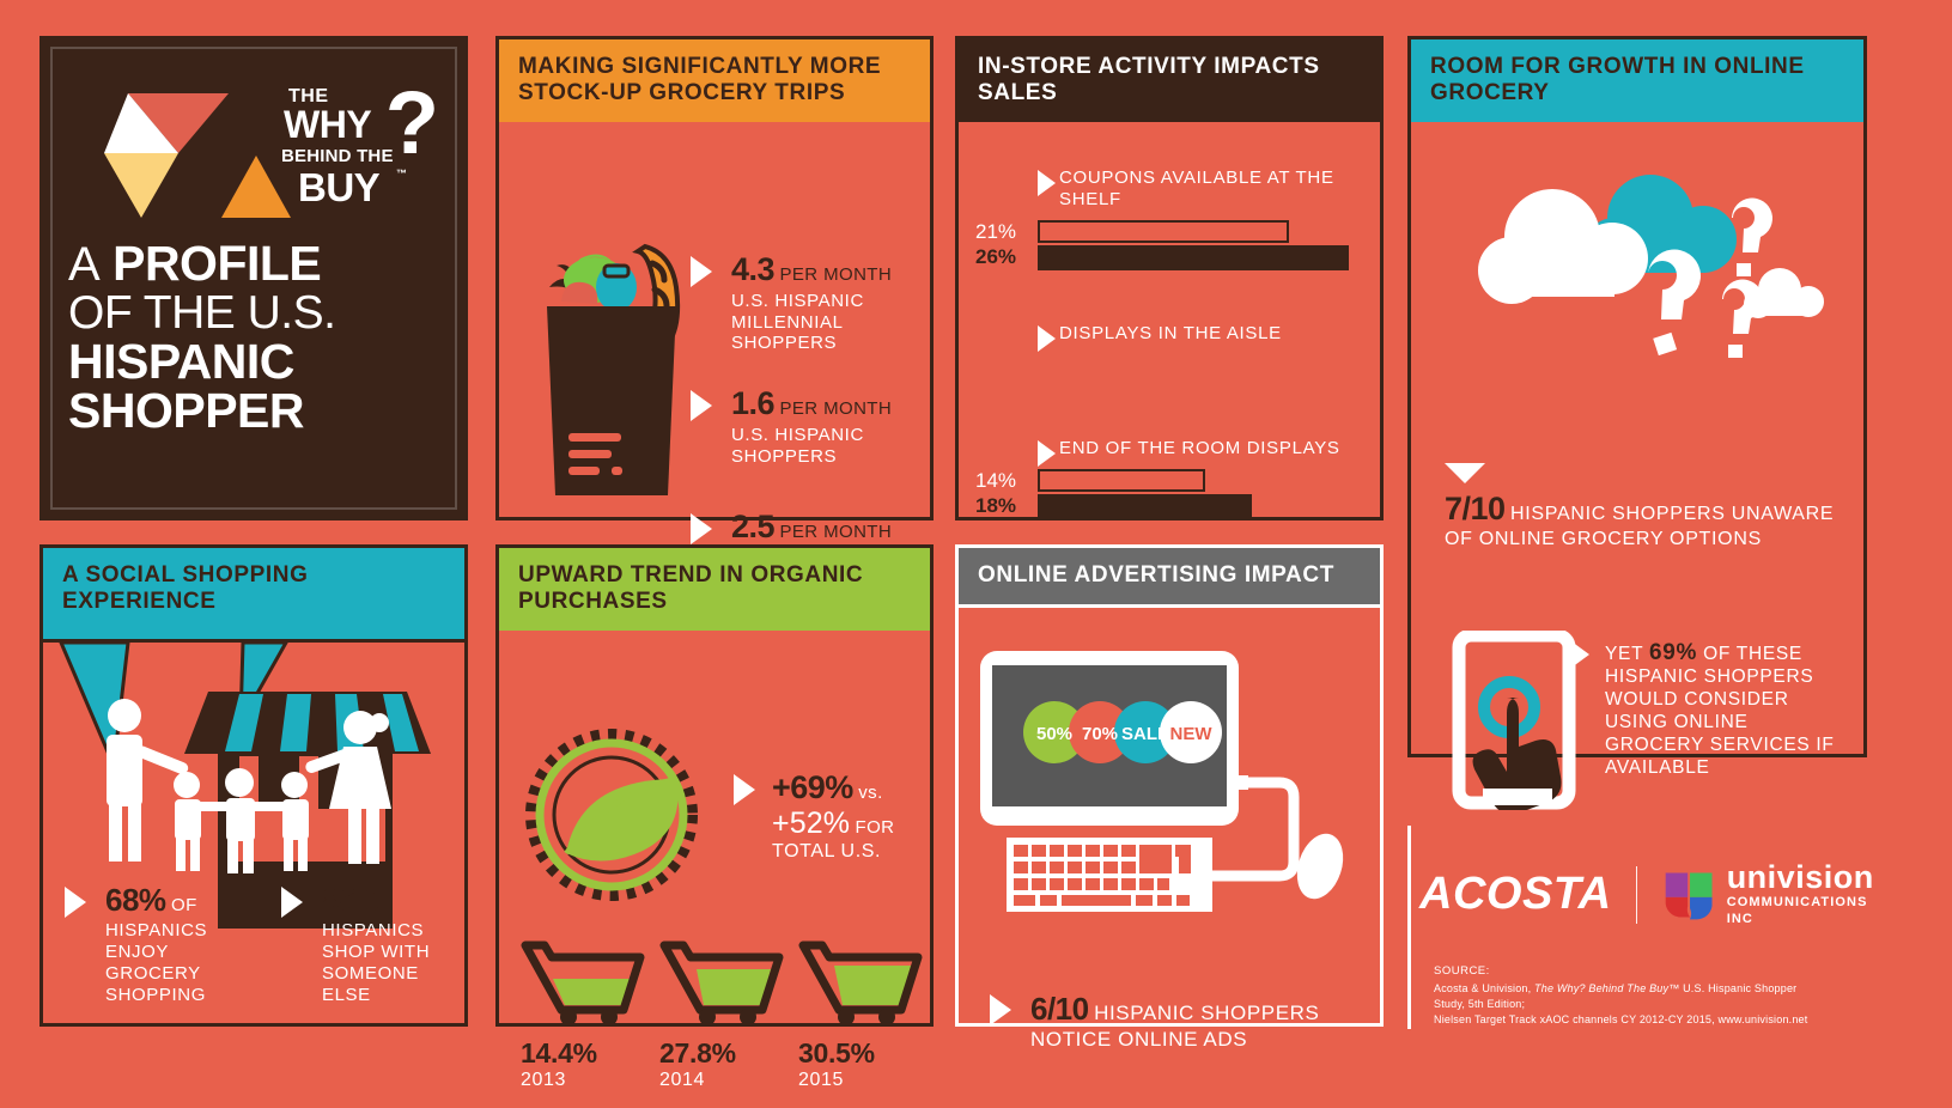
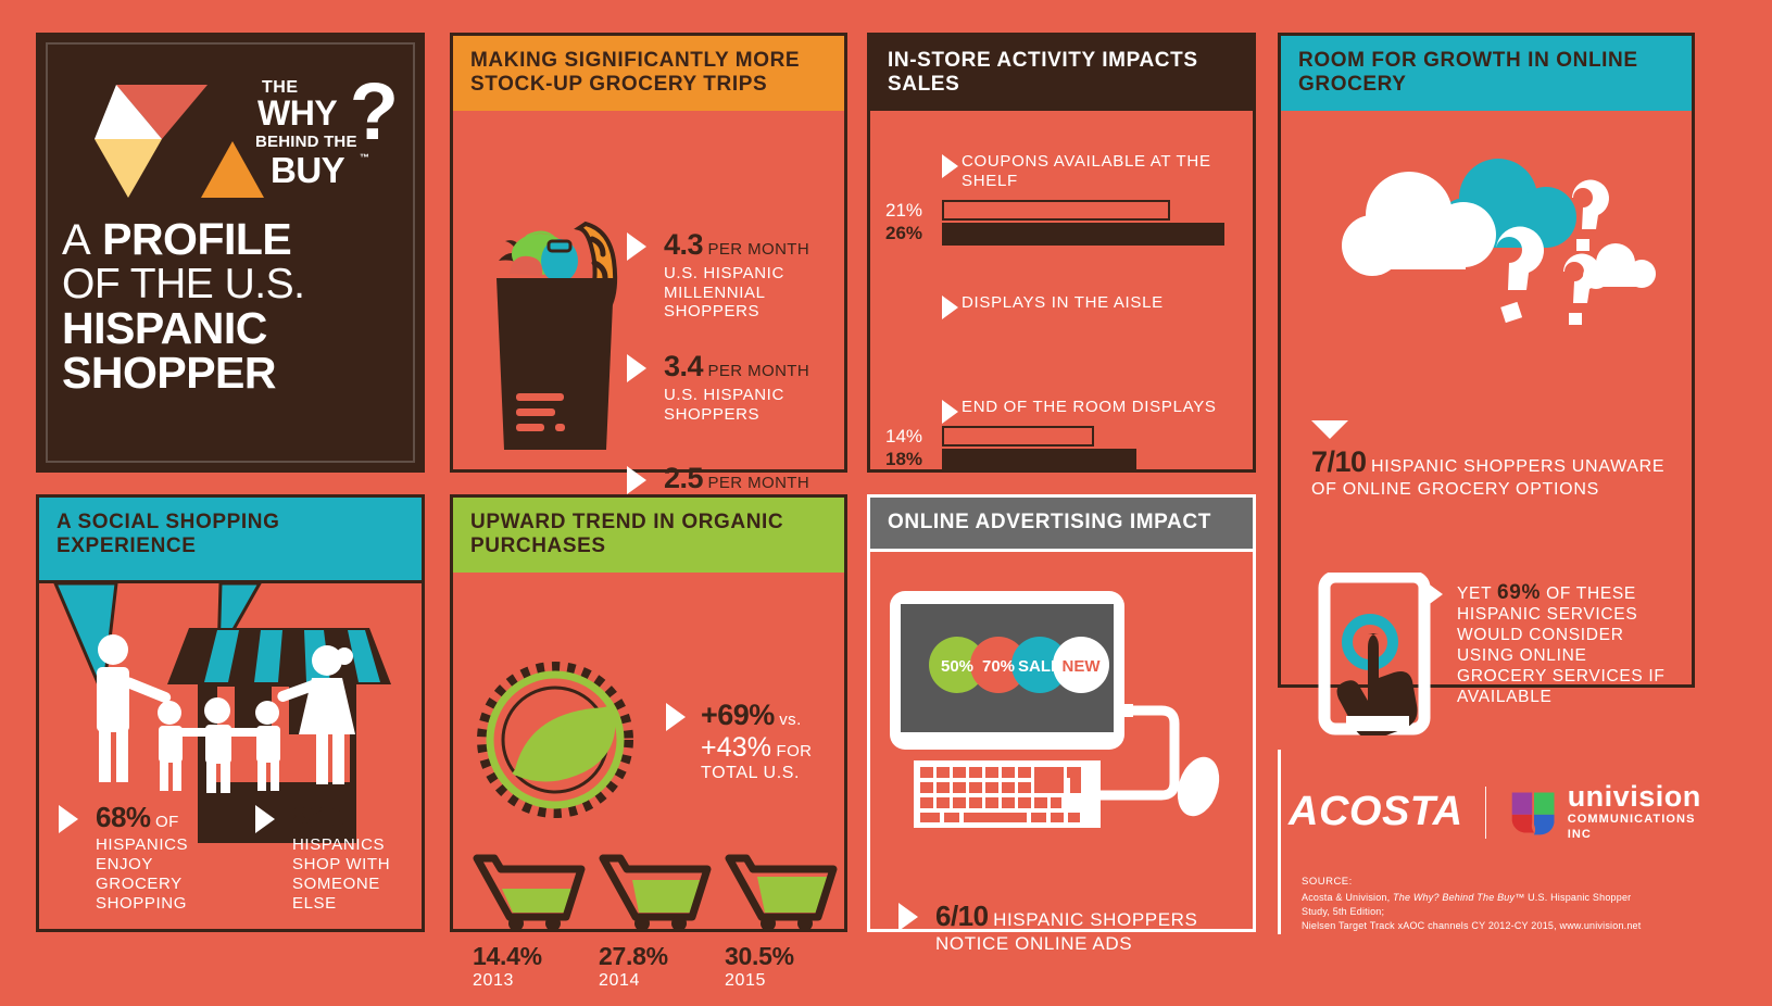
  THE
  WHY
  BEHIND THE
  BUY
  ™
  ?
  A PROFILE
  OF THE U.S.
  HISPANIC
  SHOPPER
  MAKING SIGNIFICANTLY MORE STOCK-UP GROCERY TRIPS
  4.3 PER MONTH
  U.S. HISPANIC MILLENNIAL SHOPPERS
- 1.6 PER MONTH
+ 3.4 PER MONTH
  U.S. HISPANIC SHOPPERS
  2.5 PER MONTH
  IN-STORE ACTIVITY IMPACTS SALES
  COUPONS AVAILABLE AT THE SHELF
  21%
  26%
  DISPLAYS IN THE AISLE
  END OF THE ROOM DISPLAYS
  14%
  18%
  ROOM FOR GROWTH IN ONLINE GROCERY
  7/10 HISPANIC SHOPPERS UNAWARE OF ONLINE GROCERY OPTIONS
- YET 69% OF THESE HISPANIC SHOPPERS WOULD CONSIDER USING ONLINE GROCERY SERVICES IF AVAILABLE
+ YET 69% OF THESE HISPANIC SERVICES WOULD CONSIDER USING ONLINE GROCERY SERVICES IF AVAILABLE
  A SOCIAL SHOPPING EXPERIENCE
  68% OF
  HISPANICS ENJOY GROCERY SHOPPING
  HISPANICS SHOP WITH SOMEONE ELSE
  UPWARD TREND IN ORGANIC PURCHASES
  +69% vs.
- +52% FOR
+ +43% FOR
  TOTAL U.S.
  14.4%
  2013
  27.8%
  2014
  30.5%
  2015
  ONLINE ADVERTISING IMPACT
  50%
  70%
  SALE
  NEW
  6/10 HISPANIC SHOPPERS NOTICE ONLINE ADS
  ACOSTA
  univision
  COMMUNICATIONS INC
  SOURCE:
  Acosta & Univision, The Why? Behind The Buy™ U.S. Hispanic Shopper Study, 5th Edition;
  Nielsen Target Track xAOC channels CY 2012-CY 2015, www.univision.net
